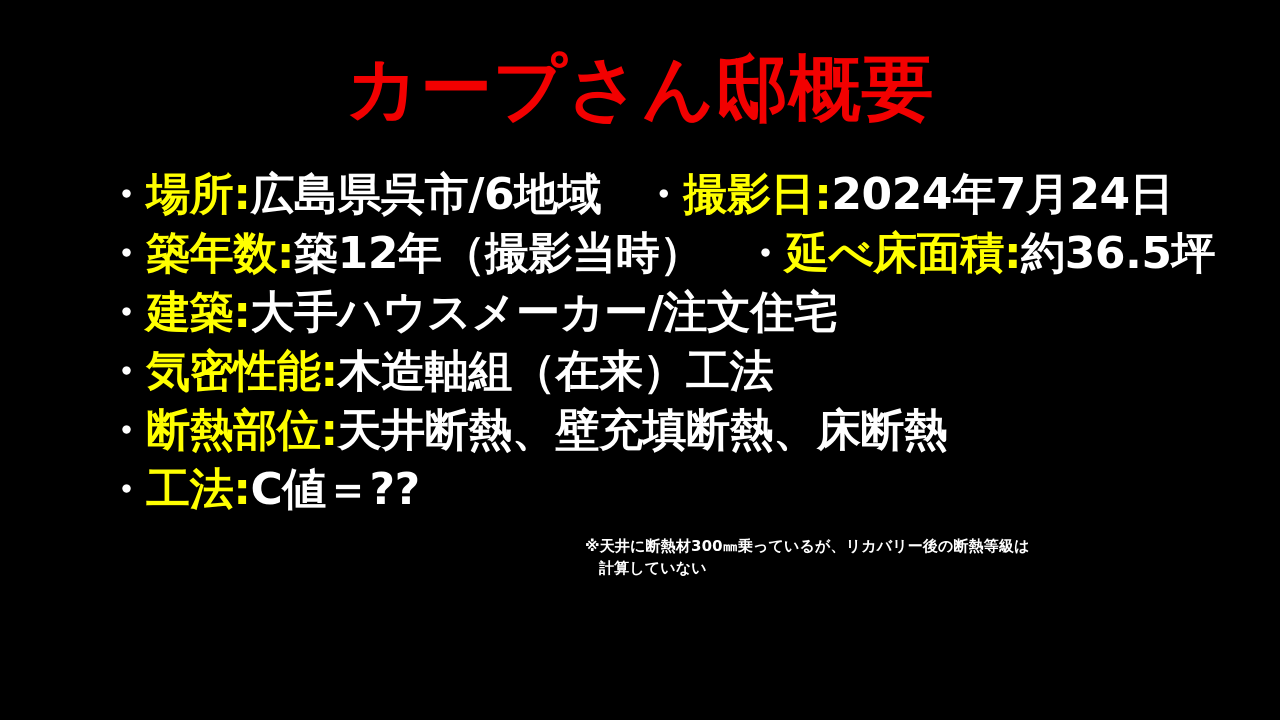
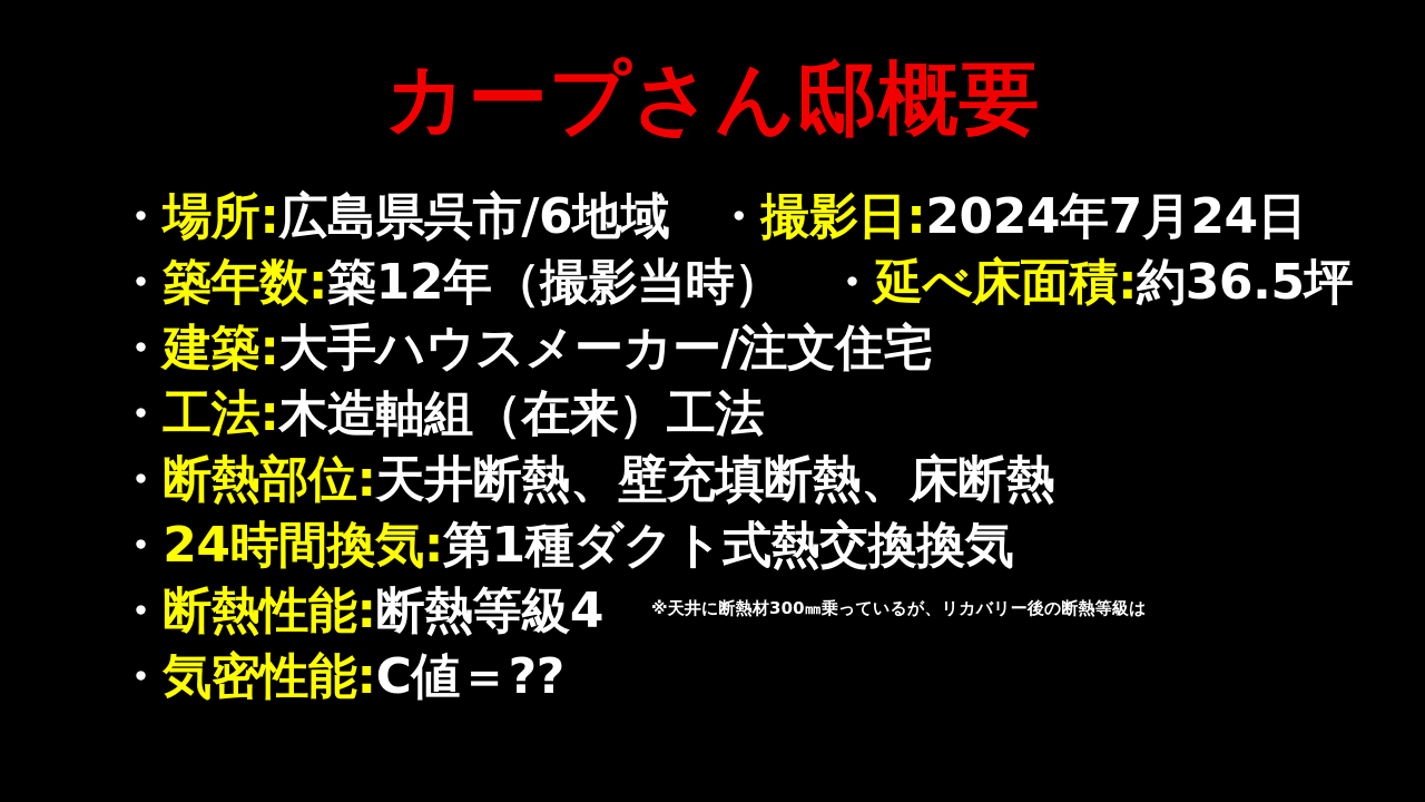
  カープさん邸概要
  ・場所:広島県呉市/6地域 ・撮影日:2024年7月24日
  ・築年数:築12年（撮影当時） ・延べ床面積:約36.5坪
  ・建築:大手ハウスメーカー/注文住宅
- ・気密性能:木造軸組（在来）工法
+ ・工法:木造軸組（在来）工法
  ・断熱部位:天井断熱、壁充填断熱、床断熱
+ ・24時間換気:第1種ダクト式熱交換換気
+ ・断熱性能:断熱等級4
- ・工法:C値＝??
+ ・気密性能:C値＝??
  ※天井に断熱材300㎜乗っているが、リカバリー後の断熱等級は
- 計算していない
